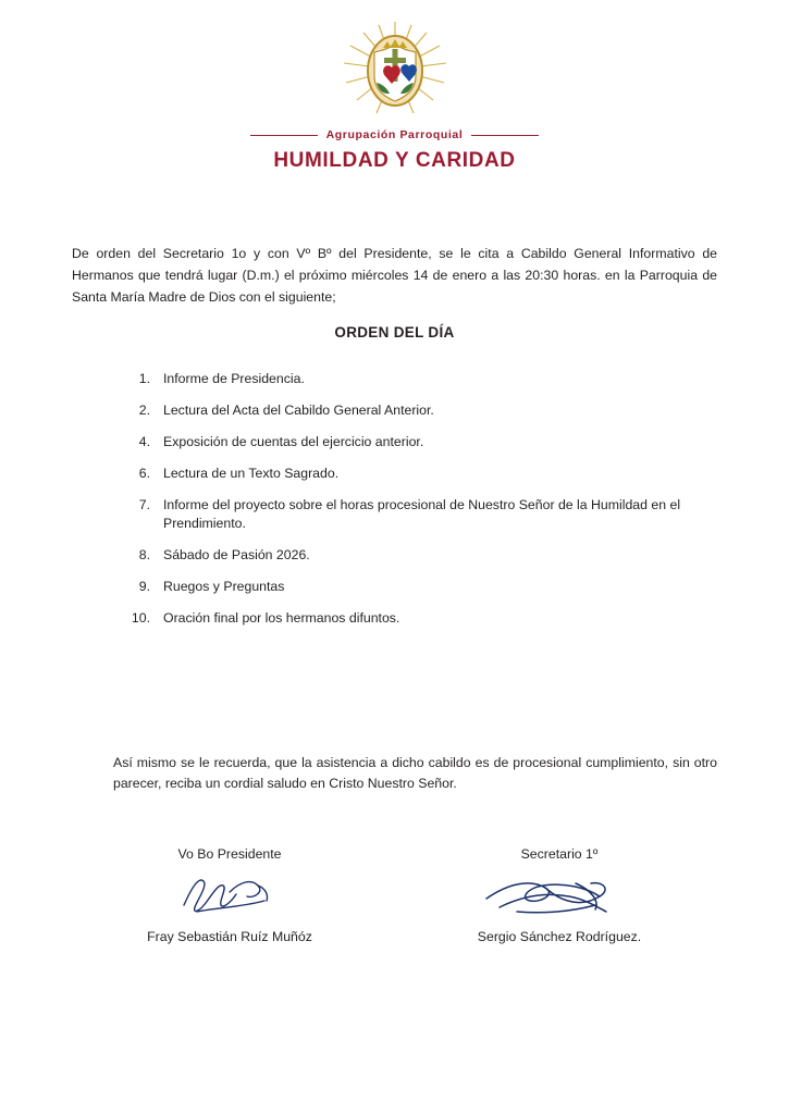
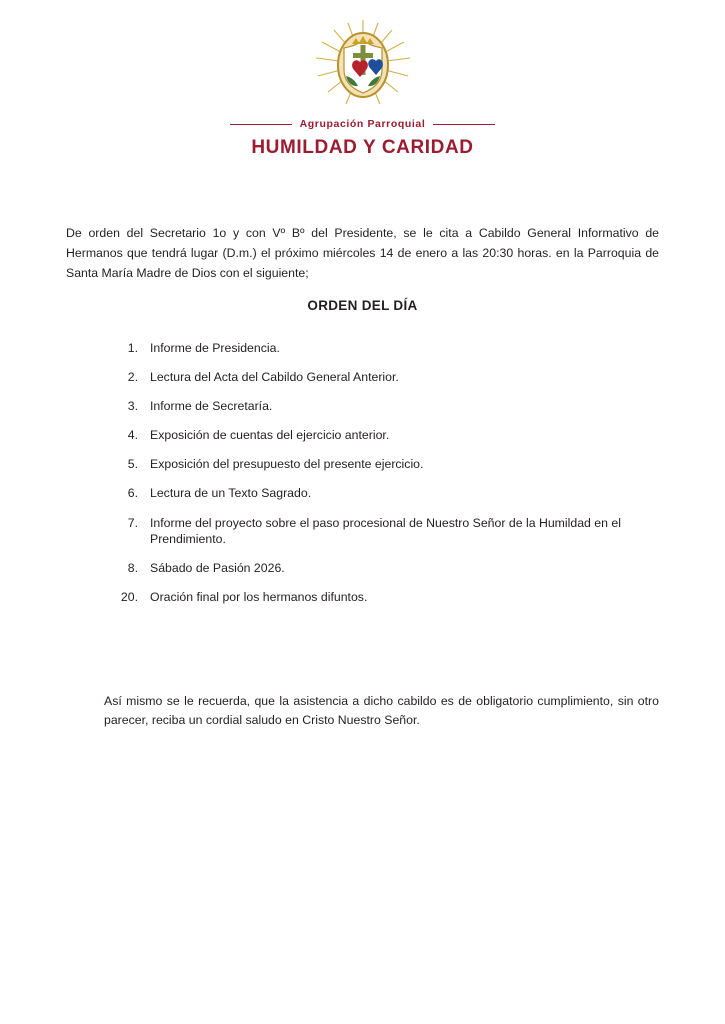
  Agrupación Parroquial
  HUMILDAD Y CARIDAD
  De orden del Secretario 1o y con Vº Bº del Presidente, se le cita a Cabildo General Informativo de Hermanos que tendrá lugar (D.m.) el próximo miércoles 14 de enero a las 20:30 horas. en la Parroquia de Santa María Madre de Dios con el siguiente;
  ORDEN DEL DÍA
  1.
  Informe de Presidencia.
  2.
  Lectura del Acta del Cabildo General Anterior.
+ 3.
+ Informe de Secretaría.
  4.
  Exposición de cuentas del ejercicio anterior.
+ 5.
+ Exposición del presupuesto del presente ejercicio.
  6.
  Lectura de un Texto Sagrado.
  7.
- Informe del proyecto sobre el horas procesional de Nuestro Señor de la Humildad en el Prendimiento.
+ Informe del proyecto sobre el paso procesional de Nuestro Señor de la Humildad en el Prendimiento.
  8.
  Sábado de Pasión 2026.
- 9.
- Ruegos y Preguntas
- 10.
+ 20.
  Oración final por los hermanos difuntos.
- Así mismo se le recuerda, que la asistencia a dicho cabildo es de procesional cumplimiento, sin otro parecer, reciba un cordial saludo en Cristo Nuestro Señor.
+ Así mismo se le recuerda, que la asistencia a dicho cabildo es de obligatorio cumplimiento, sin otro parecer, reciba un cordial saludo en Cristo Nuestro Señor.
- Vo Bo Presidente
- Fray Sebastián Ruíz Muñóz
- Secretario 1º
- Sergio Sánchez Rodríguez.
